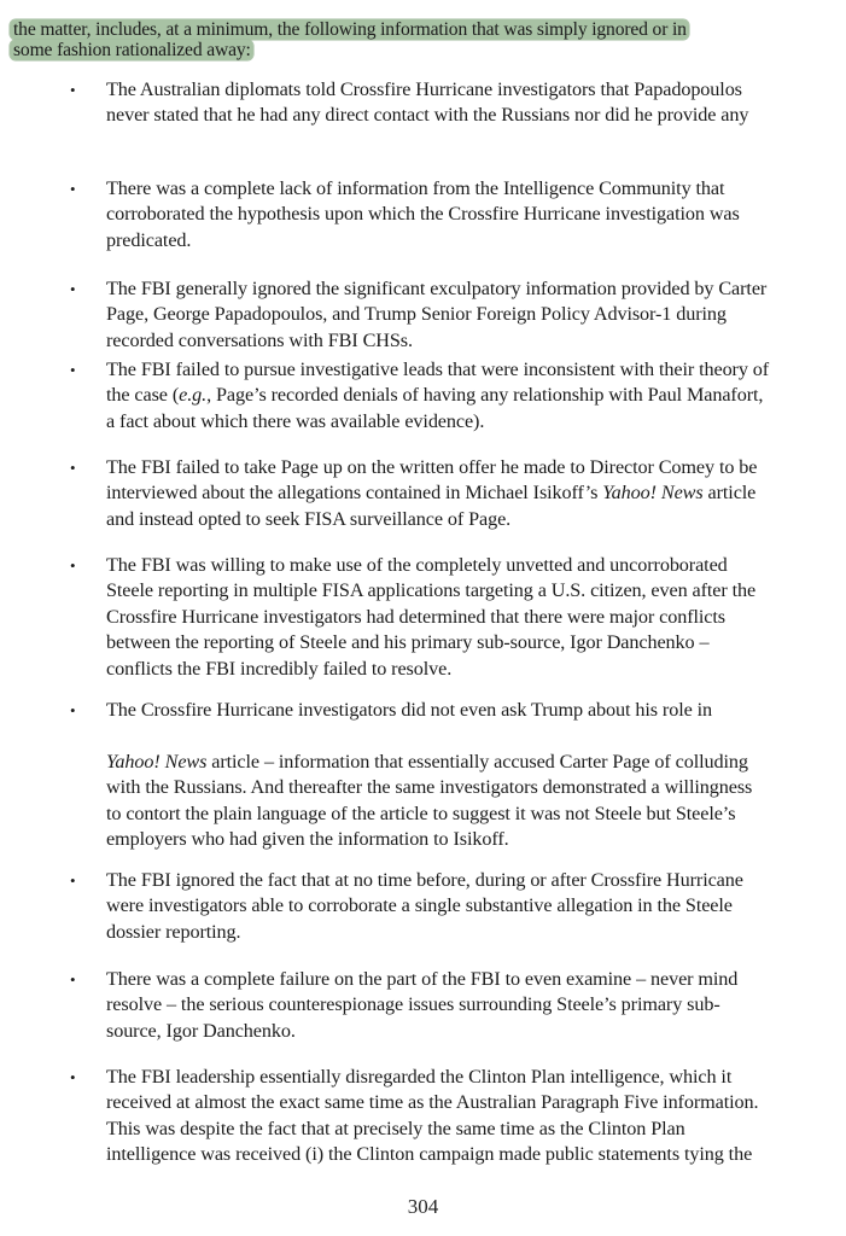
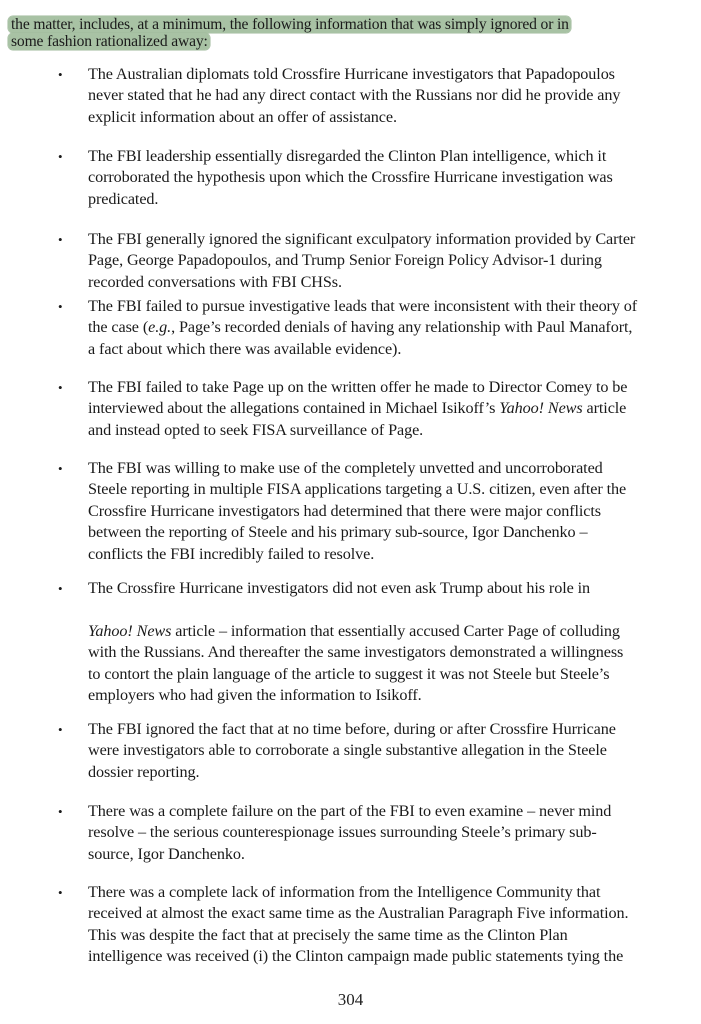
  the matter, includes, at a minimum, the following information that was simply ignored or in
  some fashion rationalized away:
  •
  The Australian diplomats told Crossfire Hurricane investigators that Papadopoulos
  never stated that he had any direct contact with the Russians nor did he provide any
+ explicit information about an offer of assistance.
  •
- There was a complete lack of information from the Intelligence Community that
+ The FBI leadership essentially disregarded the Clinton Plan intelligence, which it
  corroborated the hypothesis upon which the Crossfire Hurricane investigation was
  predicated.
  •
  The FBI generally ignored the significant exculpatory information provided by Carter
  Page, George Papadopoulos, and Trump Senior Foreign Policy Advisor-1 during
  recorded conversations with FBI CHSs.
  •
  The FBI failed to pursue investigative leads that were inconsistent with their theory of
  the case (e.g., Page’s recorded denials of having any relationship with Paul Manafort,
  a fact about which there was available evidence).
  •
  The FBI failed to take Page up on the written offer he made to Director Comey to be
  interviewed about the allegations contained in Michael Isikoff’s Yahoo! News article
  and instead opted to seek FISA surveillance of Page.
  •
  The FBI was willing to make use of the completely unvetted and uncorroborated
  Steele reporting in multiple FISA applications targeting a U.S. citizen, even after the
  Crossfire Hurricane investigators had determined that there were major conflicts
  between the reporting of Steele and his primary sub-source, Igor Danchenko –
  conflicts the FBI incredibly failed to resolve.
  •
  The Crossfire Hurricane investigators did not even ask Trump about his role in
  Yahoo! News article – information that essentially accused Carter Page of colluding
  with the Russians. And thereafter the same investigators demonstrated a willingness
  to contort the plain language of the article to suggest it was not Steele but Steele’s
  employers who had given the information to Isikoff.
  •
  The FBI ignored the fact that at no time before, during or after Crossfire Hurricane
  were investigators able to corroborate a single substantive allegation in the Steele
  dossier reporting.
  •
  There was a complete failure on the part of the FBI to even examine – never mind
  resolve – the serious counterespionage issues surrounding Steele’s primary sub-
  source, Igor Danchenko.
  •
- The FBI leadership essentially disregarded the Clinton Plan intelligence, which it
+ There was a complete lack of information from the Intelligence Community that
  received at almost the exact same time as the Australian Paragraph Five information.
  This was despite the fact that at precisely the same time as the Clinton Plan
  intelligence was received (i) the Clinton campaign made public statements tying the
  304
